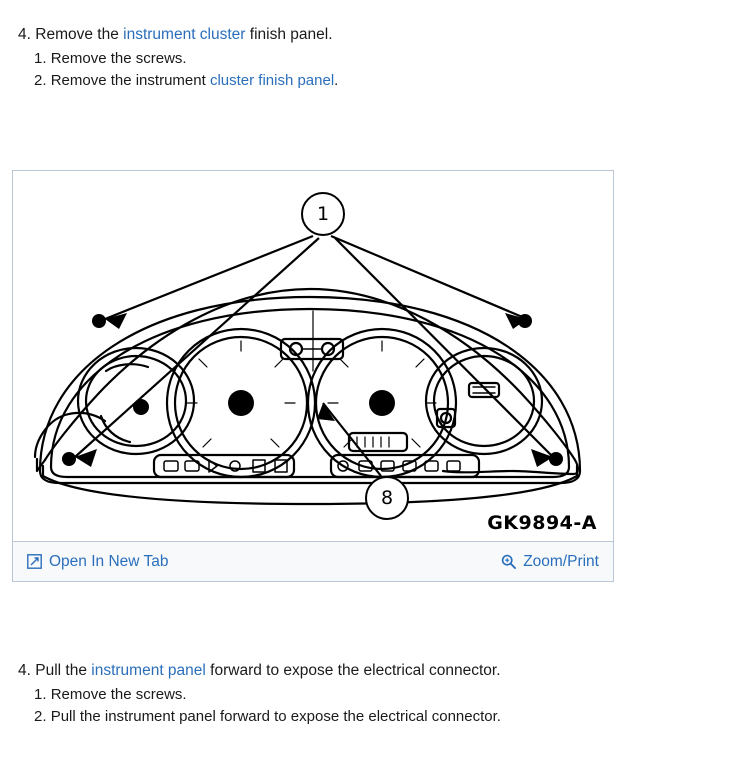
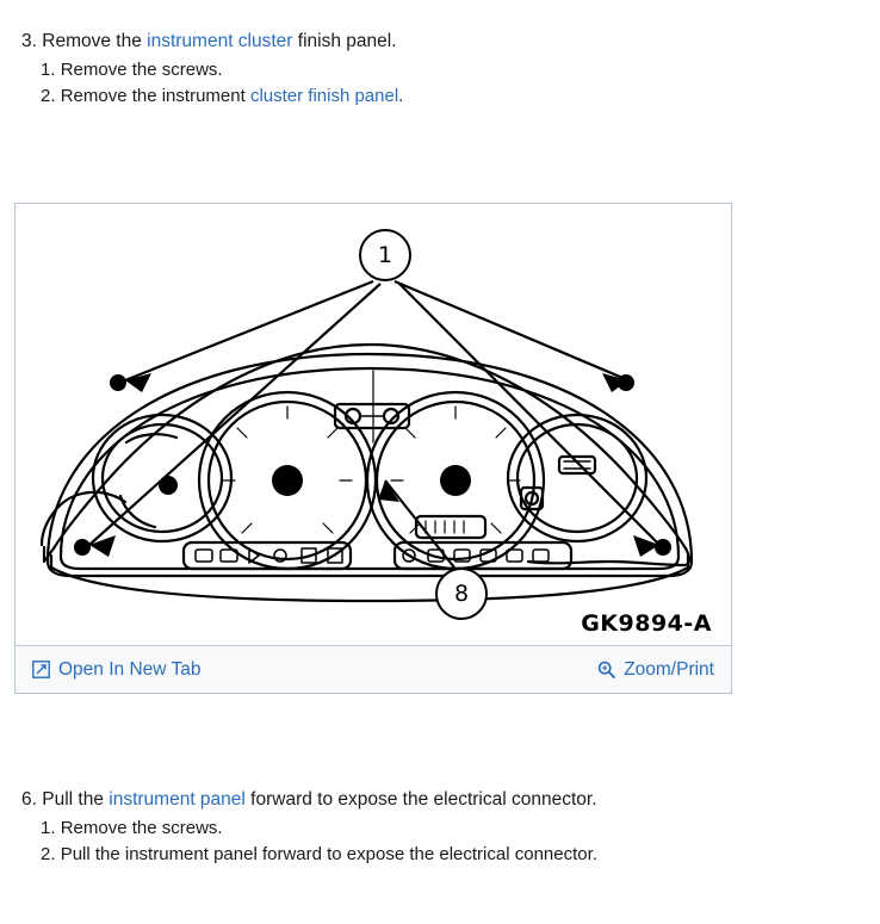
- 4. Remove the instrument cluster finish panel.
+ 3. Remove the instrument cluster finish panel.
  1. Remove the screws.
  2. Remove the instrument cluster finish panel.
  1
  8
  GK9894-A
  Open In New Tab
  Zoom/Print
- 4. Pull the instrument panel forward to expose the electrical connector.
+ 6. Pull the instrument panel forward to expose the electrical connector.
  1. Remove the screws.
  2. Pull the instrument panel forward to expose the electrical connector.
